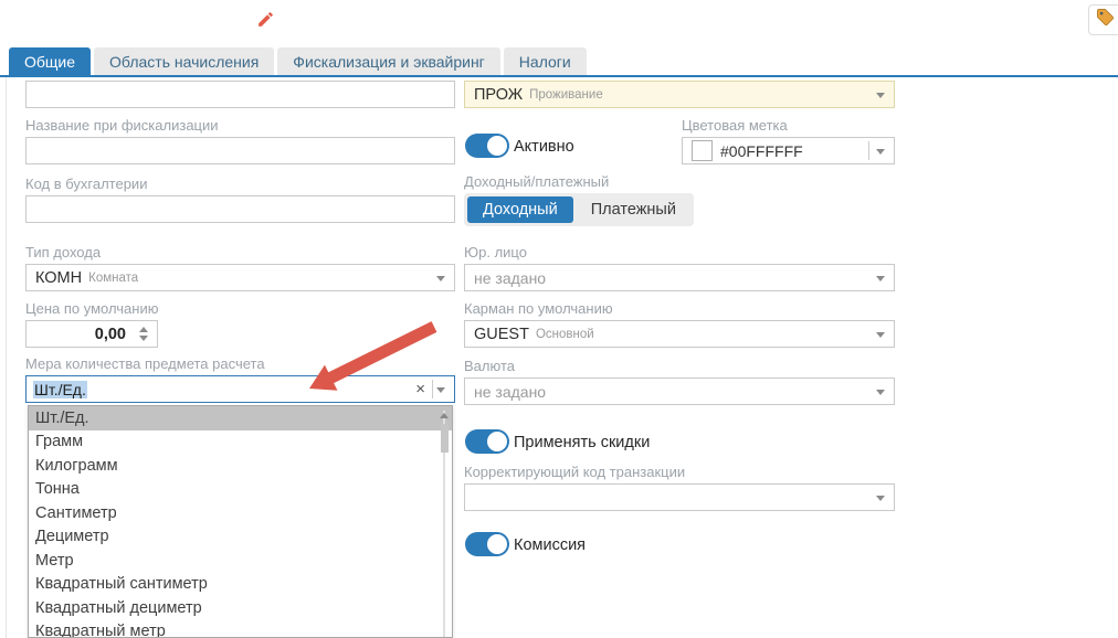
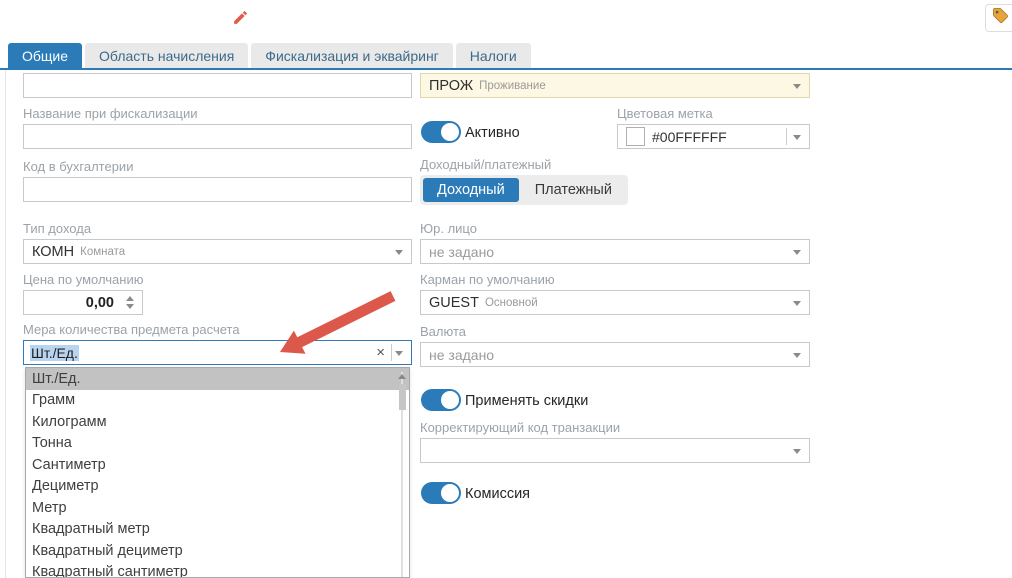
  Общие Область начисления Фискализация и эквайринг Налоги
  Название при фискализации
  Код в бухгалтерии
  Тип дохода
  КОМН
  Комната
  Цена по умолчанию
  0,00
  Мера количества предмета расчета
  Шт./Ед.
  ×
  Шт./Ед.
  Грамм
  Килограмм
  Тонна
  Сантиметр
  Дециметр
  Метр
- Квадратный сантиметр
+ Квадратный метр
  Квадратный дециметр
- Квадратный метр
+ Квадратный сантиметр
  ПРОЖ
  Проживание
  Активно
  Цветовая метка
  #00FFFFFF
  Доходный/платежный
  Доходный
  Платежный
  Юр. лицо
  не задано
  Карман по умолчанию
  GUEST
  Основной
  Валюта
  не задано
  Применять скидки
  Корректирующий код транзакции
  Комиссия
